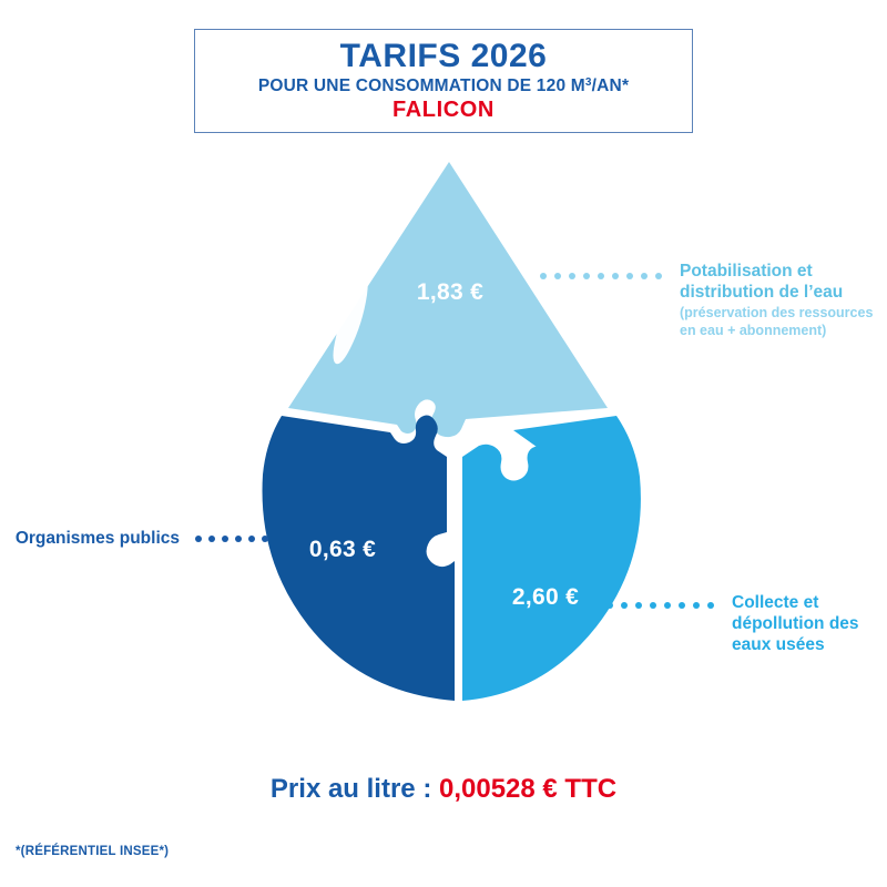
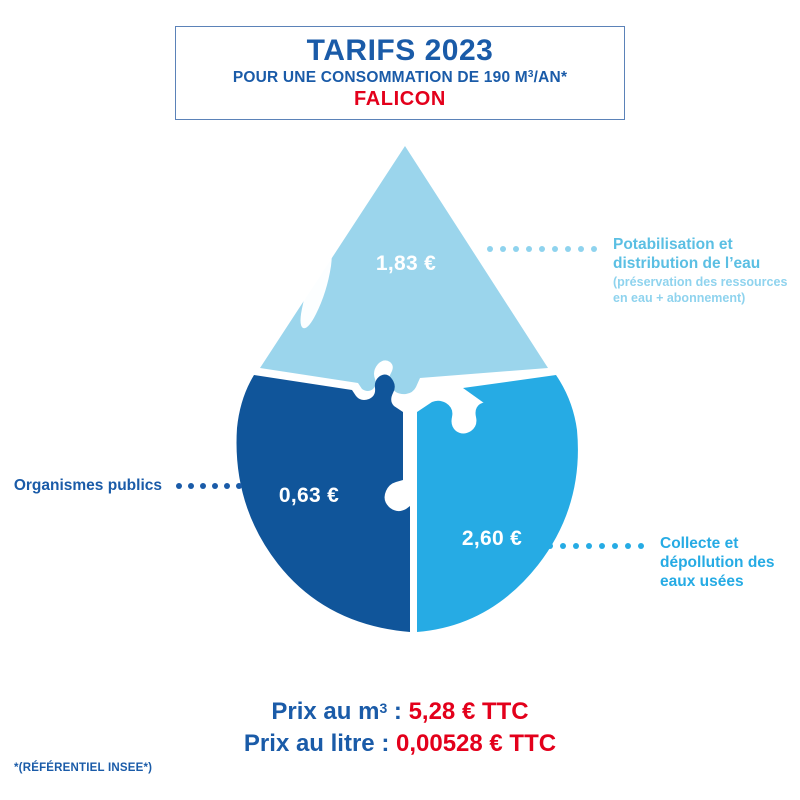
- TARIFS 2026
+ TARIFS 2023
- POUR UNE CONSOMMATION DE 120 M3/AN*
+ POUR UNE CONSOMMATION DE 190 M3/AN*
  FALICON
  1,83 €
  0,63 €
  2,60 €
  Potabilisation et
  distribution de l’eau
  (préservation des ressources
  en eau + abonnement)
  Organismes publics
  Collecte et
  dépollution des
  eaux usées
+ Prix au m3 : 5,28 € TTC
  Prix au litre : 0,00528 € TTC
  *(RÉFÉRENTIEL INSEE*)
